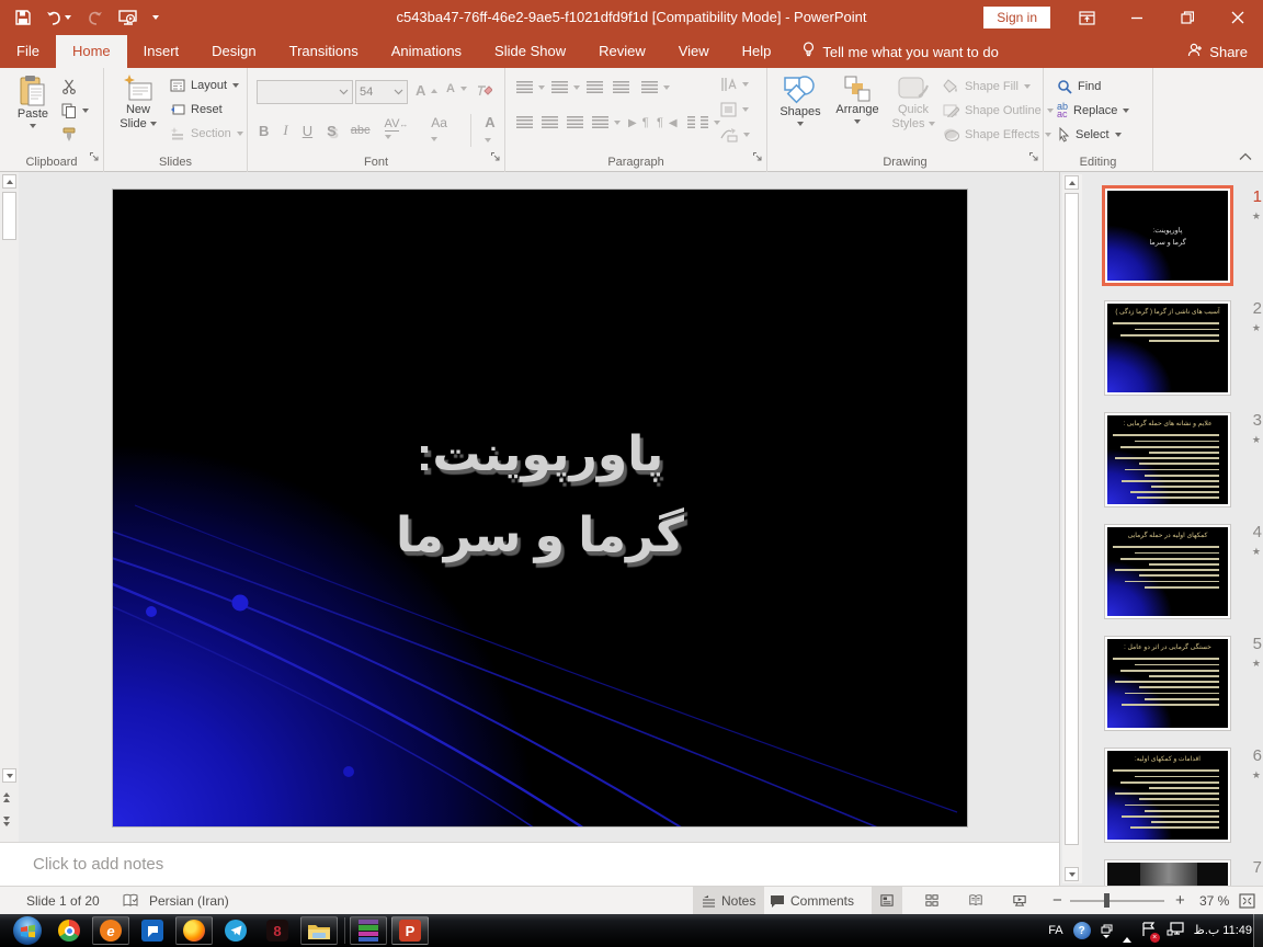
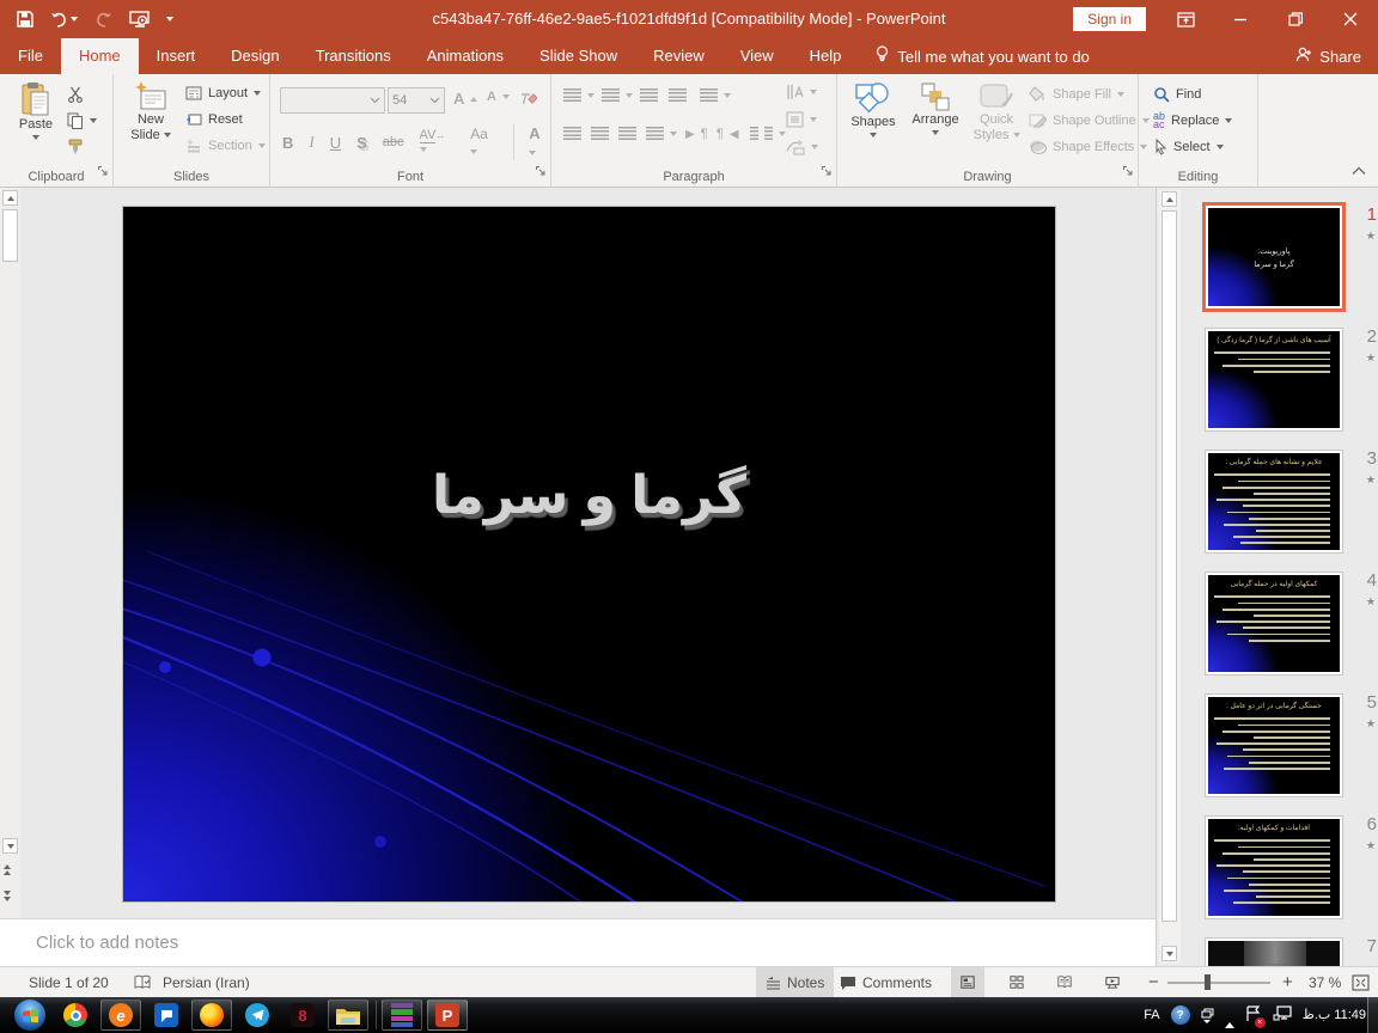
  c543ba47-76ff-46e2-9ae5-f1021dfd9f1d [Compatibility Mode] - PowerPoint
  Sign in
  File
  Home
  Insert
  Design
  Transitions
  Animations
  Slide Show
  Review
  View
  Help
  Tell me what you want to do
  Share
  Paste
  Clipboard
  New
  Slide
  Layout
  Reset
  Section
  Slides
  54
  A
  A
  B
  I
  U
  S
  abc
  AV↔
  Aa
  A
  Font
  ▶
  ¶
  ¶
  ◀
  Paragraph
  Shapes
  Arrange
  Quick
  Styles
  Shape Fill
  Shape Outline
  Shape Effects
  Drawing
  Find
  ab
  ac
  Replace
  Select
  Editing
- پاورپوینت:
  گرما و سرما
  Click to add notes
  1
  ★
  2
  ★
  3
  ★
  4
  ★
  5
  ★
  6
  ★
  7
  Slide 1 of 20
  Persian (Iran)
  Notes
  Comments
  −
  +
  37 %
  e
  8
  P
  FA
  ?
  11:49 ب.ظ
